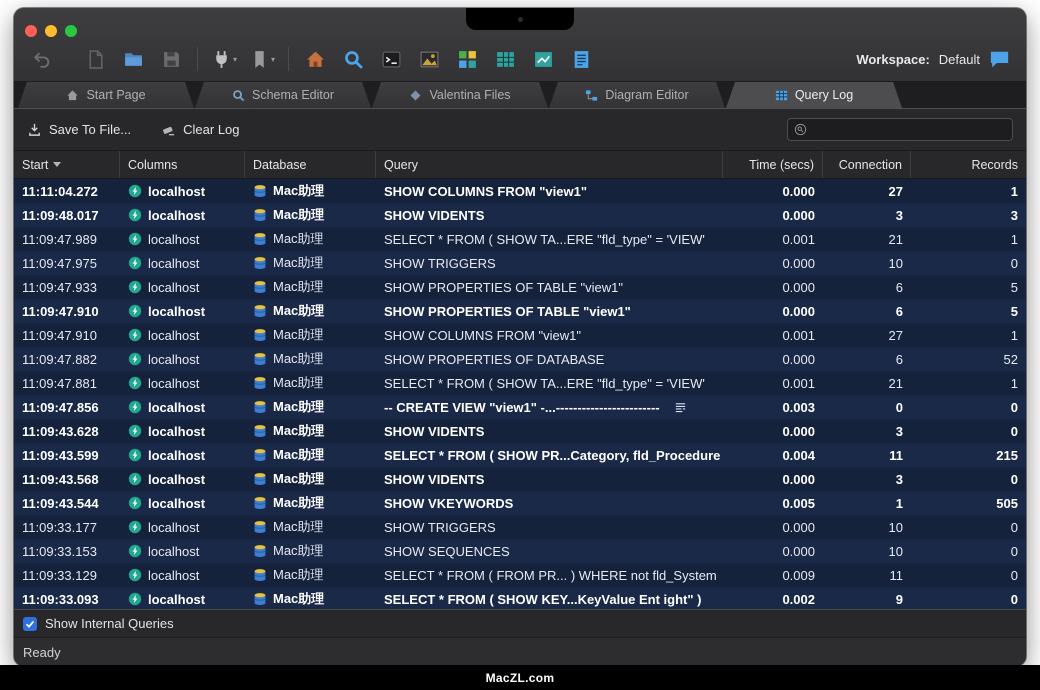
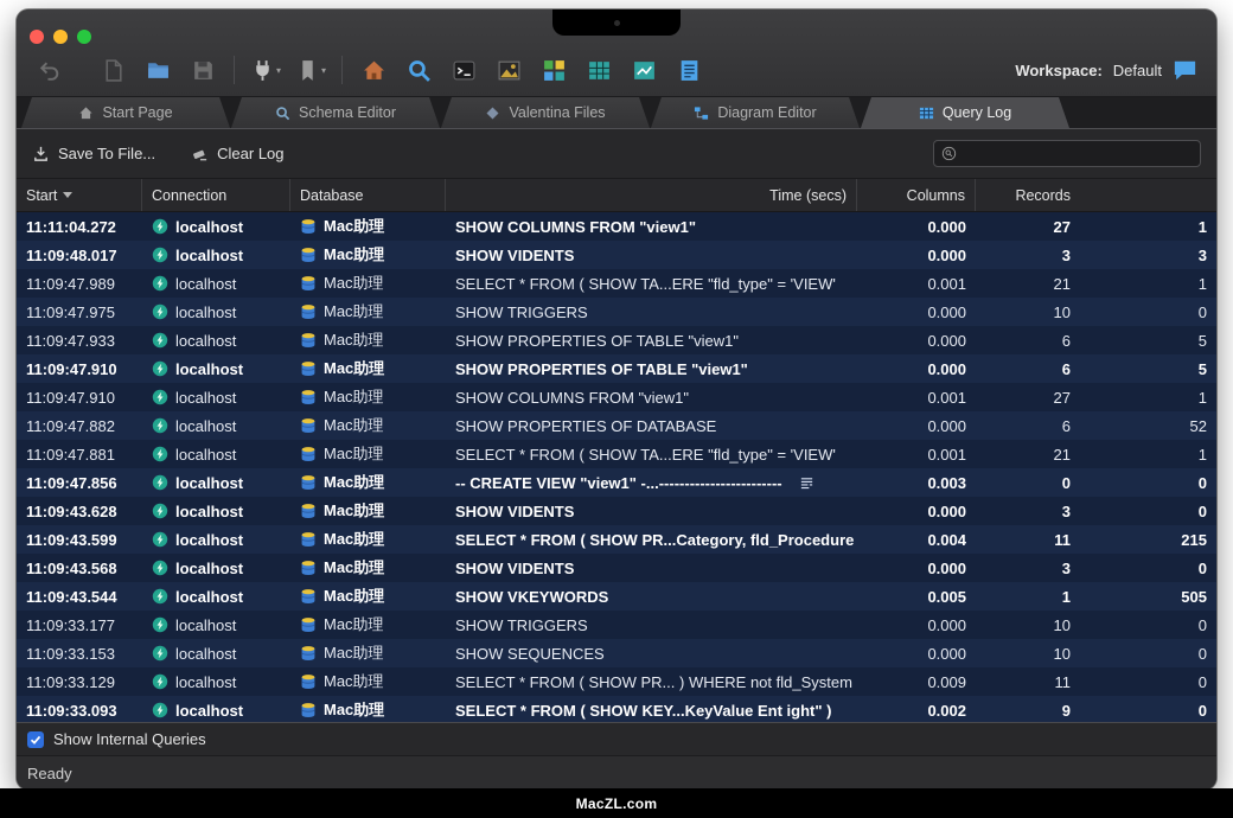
  ▾
  ▾
  Workspace:
  Default
  Start Page
  Schema Editor
  Valentina Files
  Diagram Editor
  Query Log
  Save To File...
  Clear Log
  Start
- Columns
+ Connection
  Database
- Query
  Time (secs)
- Connection
+ Columns
  Records
  11:11:04.272
  localhost
  Mac助理
  SHOW COLUMNS FROM "view1"
  0.000
  27
  1
  11:09:48.017
  localhost
  Mac助理
  SHOW VIDENTS
  0.000
  3
  3
  11:09:47.989
  localhost
  Mac助理
  SELECT * FROM ( SHOW TA...ERE "fld_type" = 'VIEW'
  0.001
  21
  1
  11:09:47.975
  localhost
  Mac助理
  SHOW TRIGGERS
  0.000
  10
  0
  11:09:47.933
  localhost
  Mac助理
  SHOW PROPERTIES OF TABLE "view1"
  0.000
  6
  5
  11:09:47.910
  localhost
  Mac助理
  SHOW PROPERTIES OF TABLE "view1"
  0.000
  6
  5
  11:09:47.910
  localhost
  Mac助理
  SHOW COLUMNS FROM "view1"
  0.001
  27
  1
  11:09:47.882
  localhost
  Mac助理
  SHOW PROPERTIES OF DATABASE
  0.000
  6
  52
  11:09:47.881
  localhost
  Mac助理
  SELECT * FROM ( SHOW TA...ERE "fld_type" = 'VIEW'
  0.001
  21
  1
  11:09:47.856
  localhost
  Mac助理
  -- CREATE VIEW "view1" -...------------------------
  0.003
  0
  0
  11:09:43.628
  localhost
  Mac助理
  SHOW VIDENTS
  0.000
  3
  0
  11:09:43.599
  localhost
  Mac助理
  SELECT * FROM ( SHOW PR...Category, fld_Procedure
  0.004
  11
  215
  11:09:43.568
  localhost
  Mac助理
  SHOW VIDENTS
  0.000
  3
  0
  11:09:43.544
  localhost
  Mac助理
  SHOW VKEYWORDS
  0.005
  1
  505
  11:09:33.177
  localhost
  Mac助理
  SHOW TRIGGERS
  0.000
  10
  0
  11:09:33.153
  localhost
  Mac助理
  SHOW SEQUENCES
  0.000
  10
  0
  11:09:33.129
  localhost
  Mac助理
- SELECT * FROM ( FROM PR... ) WHERE not fld_System
+ SELECT * FROM ( SHOW PR... ) WHERE not fld_System
  0.009
  11
  0
  11:09:33.093
  localhost
  Mac助理
  SELECT * FROM ( SHOW KEY...KeyValue Ent ight" )
  0.002
  9
  0
  Show Internal Queries
  Ready
  MacZL.com
